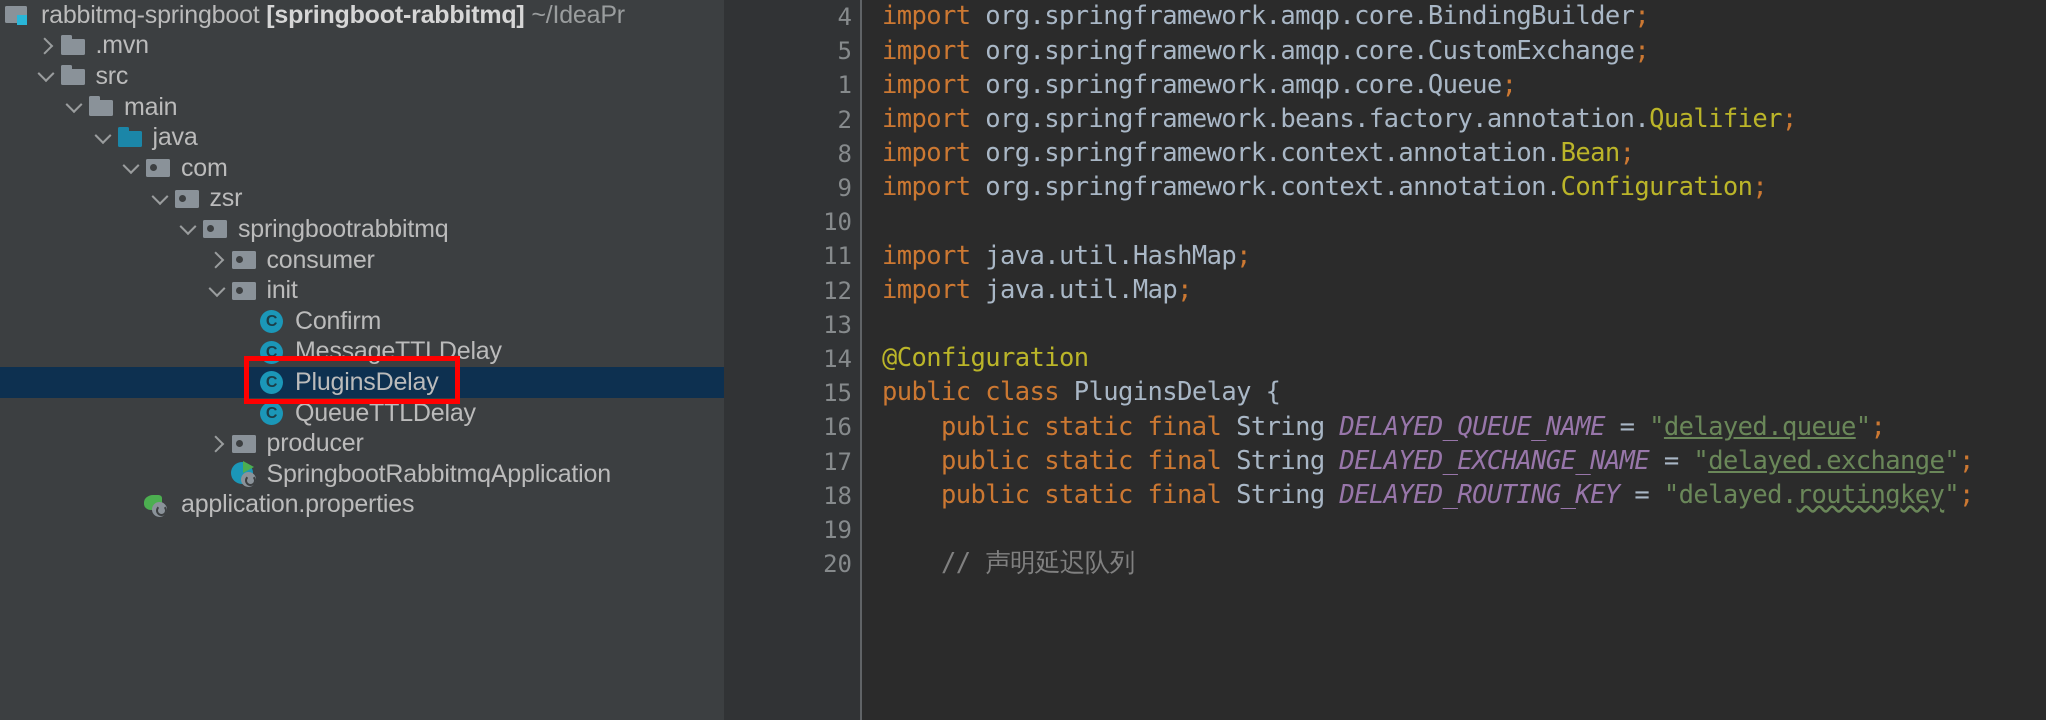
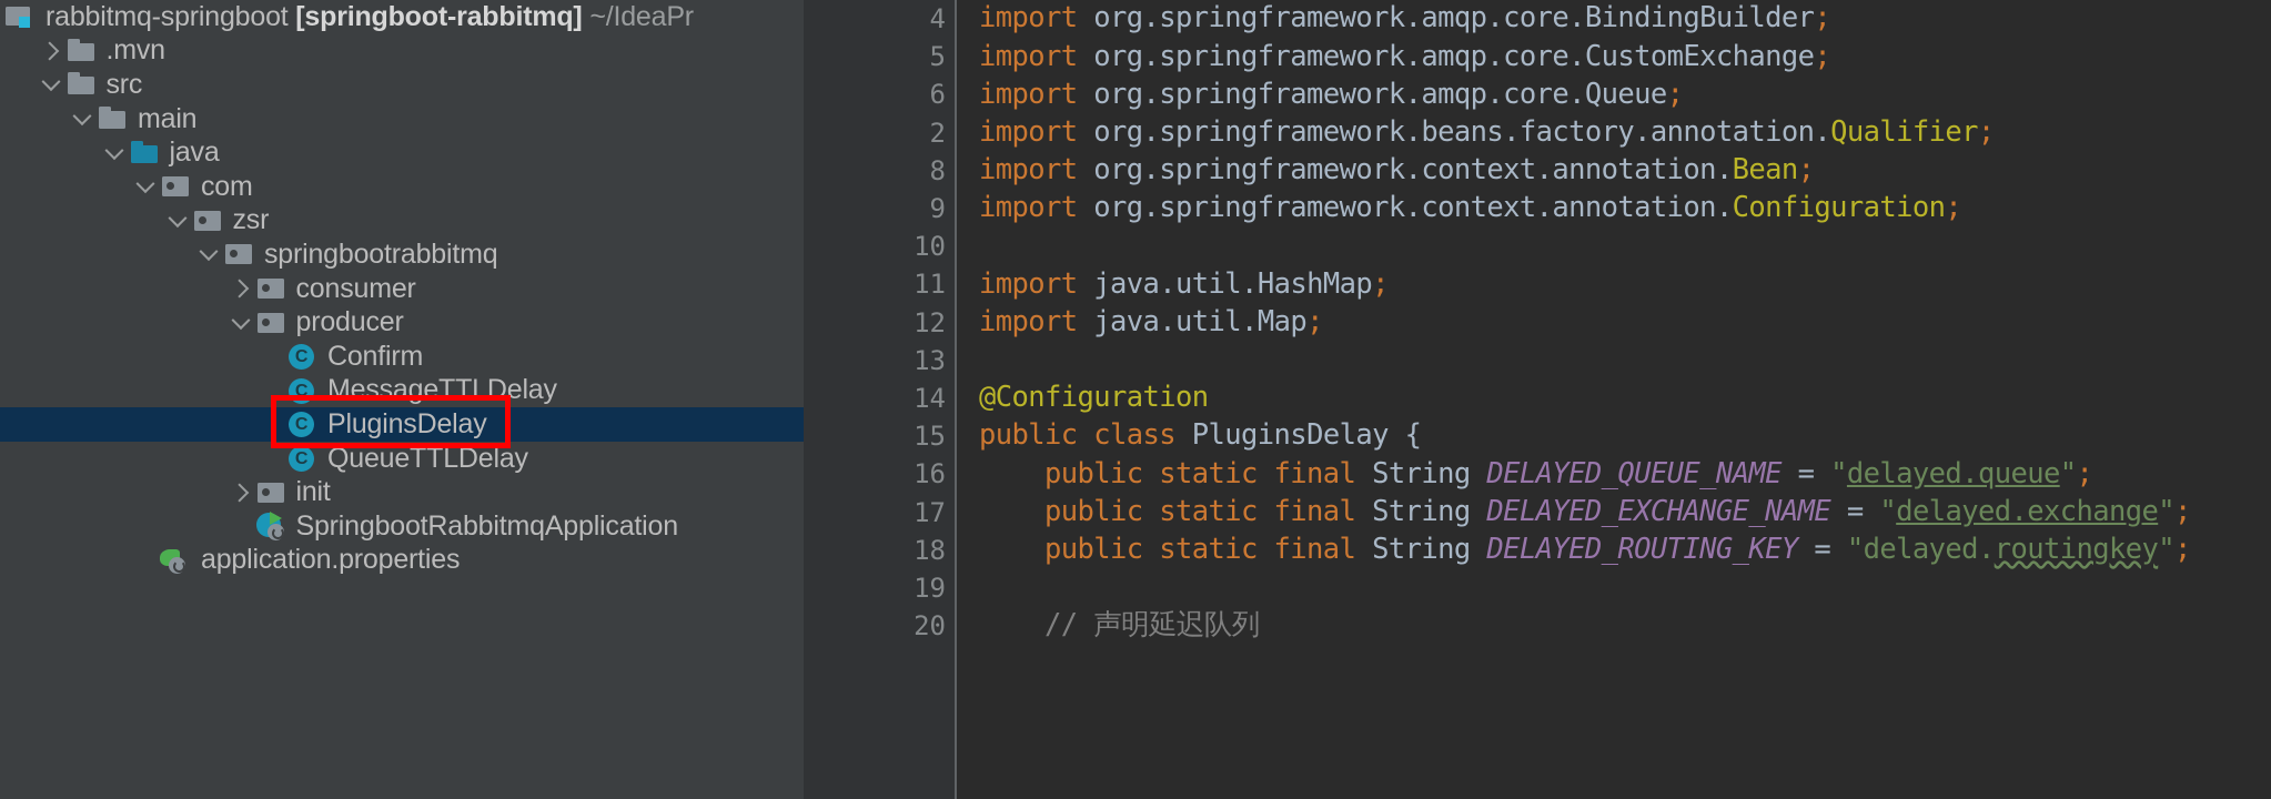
  rabbitmq-springboot [springboot-rabbitmq] ~/IdeaPr
  .mvn
  src
  main
  java
  com
  zsr
  springbootrabbitmq
  consumer
- init
+ producer
  Confirm
  MessageTTLDelay
  PluginsDelay
  QueueTTLDelay
- producer
+ init
  SpringbootRabbitmqApplication
  application.properties
  4
  5
- 1
+ 6
  2
  8
  9
  10
  11
  12
  13
  14
  15
  16
  17
  18
  19
  20
  import
  org.springframework.amqp.core.
  BindingBuilder
  ;
  import
  org.springframework.amqp.core.
  CustomExchange
  ;
  import
  org.springframework.amqp.core.
  Queue
  ;
  import
  org.springframework.beans.factory.annotation.
  Qualifier
  ;
  import
  org.springframework.context.annotation.
  Bean
  ;
  import
  org.springframework.context.annotation.
  Configuration
  ;
  import
  java.util.
  HashMap
  ;
  import
  java.util.
  Map
  ;
  @Configuration
  public
  class
  PluginsDelay
  {
  public static final
  String
  DELAYED_QUEUE_NAME
  =
  "
  delayed.queue
  "
  ;
  public static final
  String
  DELAYED_EXCHANGE_NAME
  =
  "
  delayed.exchange
  "
  ;
  public static final
  String
  DELAYED_ROUTING_KEY
  =
  "
  delayed.
  routingkey
  "
  ;
  // 声明延迟队列
